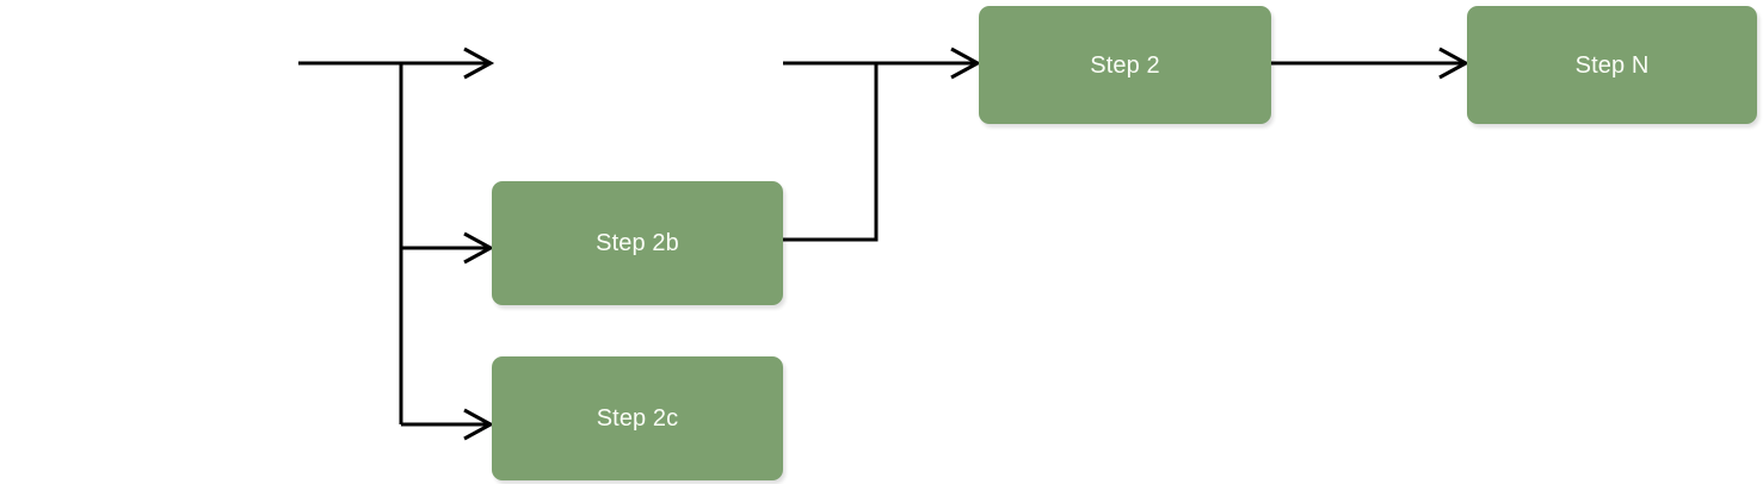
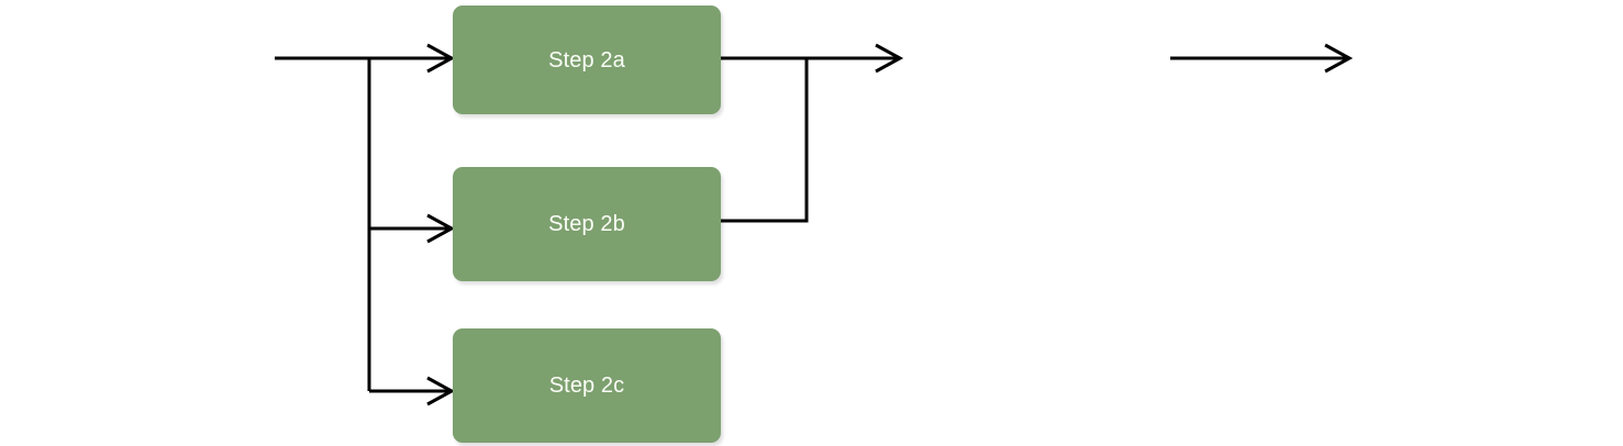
+ Step 2a
  Step 2b
  Step 2c
- Step 2
- Step N
